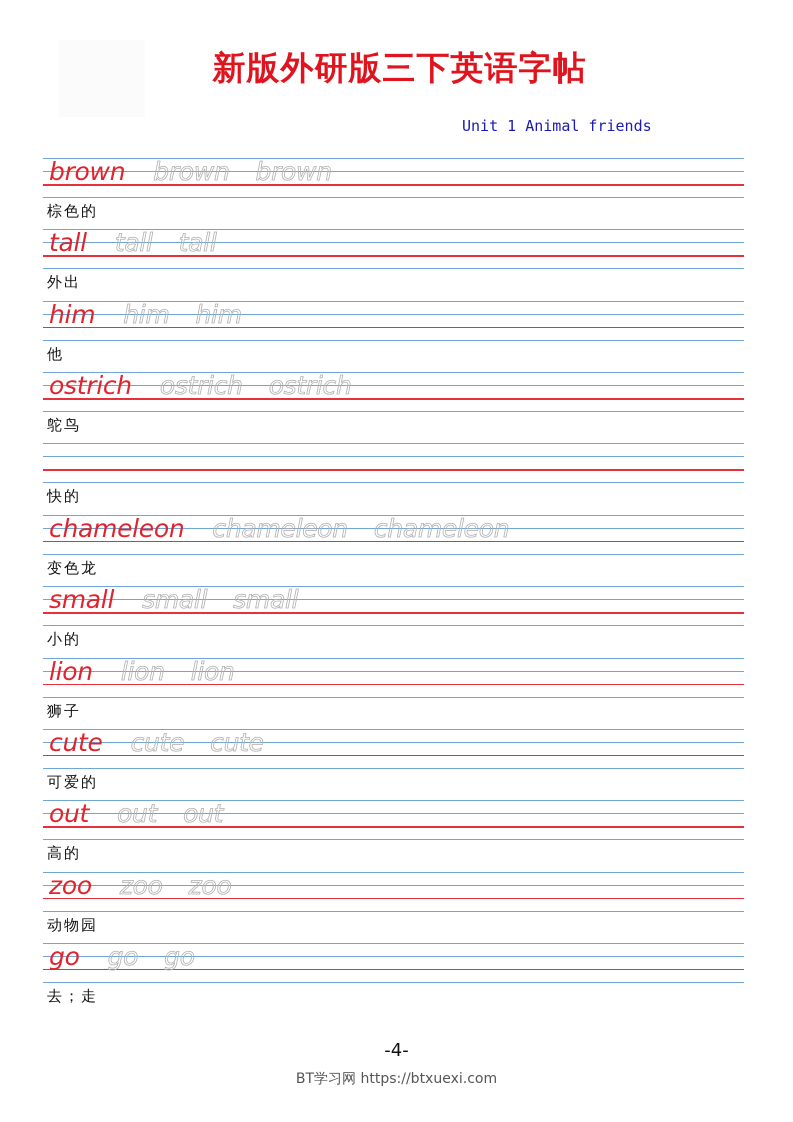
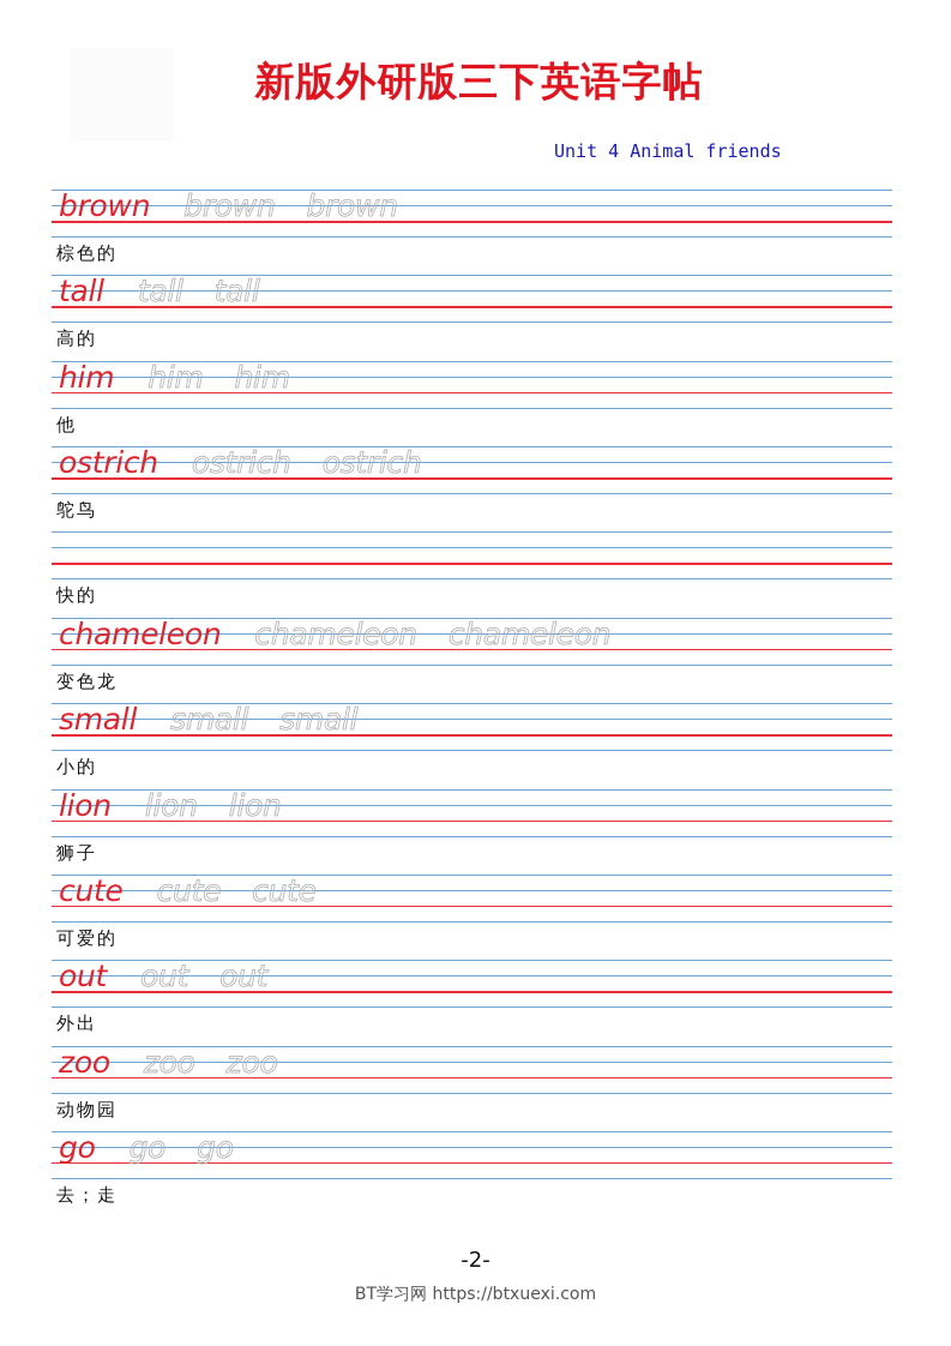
  新版外研版三下英语字帖
- Unit 1 Animal friends
+ Unit 4 Animal friends
  brown brown brown
  棕色的
  tall tall tall
- 外出
+ 高的
  him him him
  他
  ostrich ostrich ostrich
  鸵鸟
  快的
  chameleon chameleon chameleon
  变色龙
  small small small
  小的
  lion lion lion
  狮子
  cute cute cute
  可爱的
  out out out
- 高的
+ 外出
  zoo zoo zoo
  动物园
  go go go
  去；走
- -4-
+ -2-
  BT学习网 https://btxuexi.com
